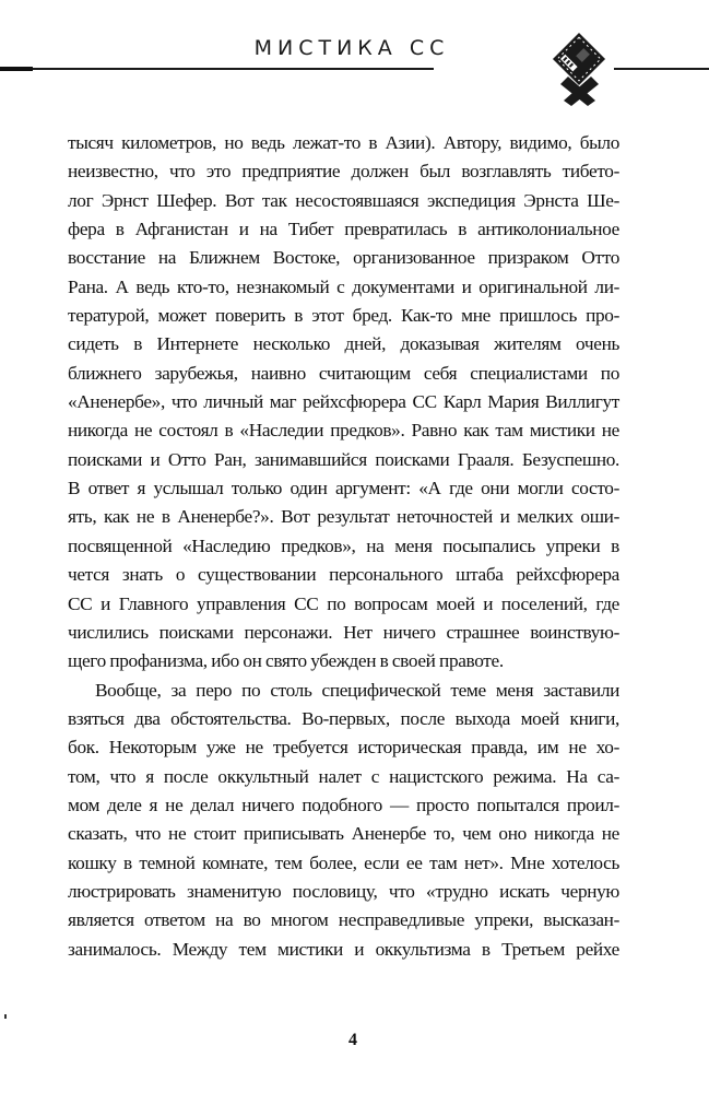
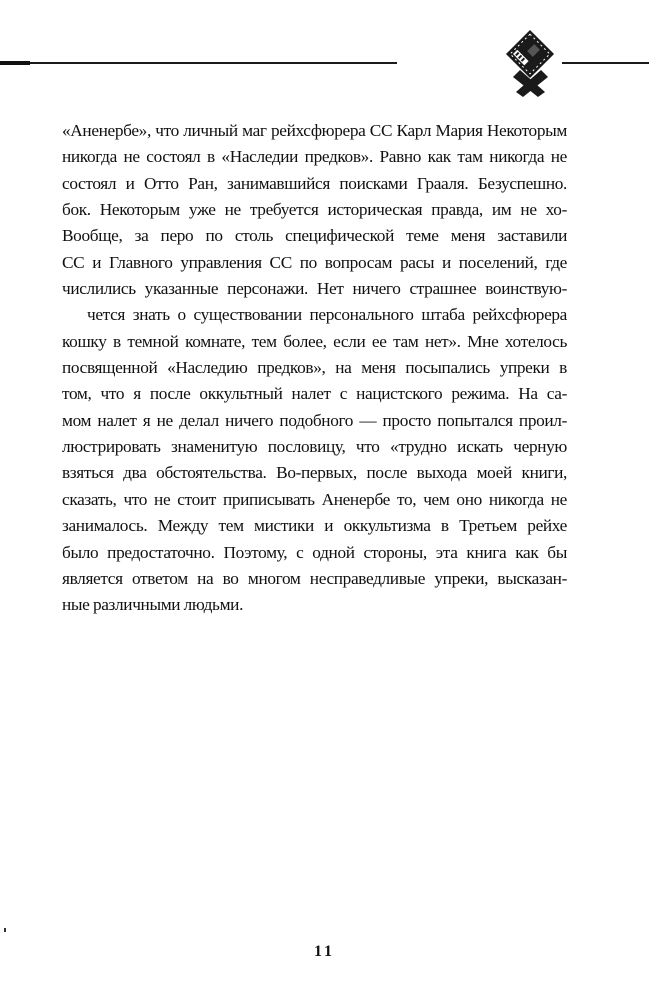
- МИСТИКА СС
- тысяч километров, но ведь лежат-то в Азии). Автору, видимо, было
- неизвестно, что это предприятие должен был возглавлять тибето-
- лог Эрнст Шефер. Вот так несостоявшаяся экспедиция Эрнста Ше-
- фера в Афганистан и на Тибет превратилась в антиколониальное
- восстание на Ближнем Востоке, организованное призраком Отто
- Рана. А ведь кто-то, незнакомый с документами и оригинальной ли-
- тературой, может поверить в этот бред. Как-то мне пришлось про-
- сидеть в Интернете несколько дней, доказывая жителям очень
- ближнего зарубежья, наивно считающим себя специалистами по
- «Аненербе», что личный маг рейхсфюрера СС Карл Мария Виллигут
+ «Аненербе», что личный маг рейхсфюрера СС Карл Мария Некоторым
- никогда не состоял в «Наследии предков». Равно как там мистики не
+ никогда не состоял в «Наследии предков». Равно как там никогда не
- поисками и Отто Ран, занимавшийся поисками Грааля. Безуспешно.
+ состоял и Отто Ран, занимавшийся поисками Грааля. Безуспешно.
- В ответ я услышал только один аргумент: «А где они могли состо-
- ять, как не в Аненербе?». Вот результат неточностей и мелких оши-
- посвященной «Наследию предков», на меня посыпались упреки в
+ бок. Некоторым уже не требуется историческая правда, им не хо-
- чется знать о существовании персонального штаба рейхсфюрера
+ Вообще, за перо по столь специфической теме меня заставили
- СС и Главного управления СС по вопросам моей и поселений, где
+ СС и Главного управления СС по вопросам расы и поселений, где
- числились поисками персонажи. Нет ничего страшнее воинствую-
+ числились указанные персонажи. Нет ничего страшнее воинствую-
- щего профанизма, ибо он свято убежден в своей правоте.
- Вообще, за перо по столь специфической теме меня заставили
+ чется знать о существовании персонального штаба рейхсфюрера
- взяться два обстоятельства. Во-первых, после выхода моей книги,
+ кошку в темной комнате, тем более, если ее там нет». Мне хотелось
- бок. Некоторым уже не требуется историческая правда, им не хо-
+ посвященной «Наследию предков», на меня посыпались упреки в
  том, что я после оккультный налет с нацистского режима. На са-
- мом деле я не делал ничего подобного — просто попытался проил-
+ мом налет я не делал ничего подобного — просто попытался проил-
- сказать, что не стоит приписывать Аненербе то, чем оно никогда не
+ люстрировать знаменитую пословицу, что «трудно искать черную
- кошку в темной комнате, тем более, если ее там нет». Мне хотелось
+ взяться два обстоятельства. Во-первых, после выхода моей книги,
- люстрировать знаменитую пословицу, что «трудно искать черную
+ сказать, что не стоит приписывать Аненербе то, чем оно никогда не
- является ответом на во многом несправедливые упреки, высказан-
+ занималось. Между тем мистики и оккультизма в Третьем рейхе
+ было предостаточно. Поэтому, с одной стороны, эта книга как бы
- занималось. Между тем мистики и оккультизма в Третьем рейхе
+ является ответом на во многом несправедливые упреки, высказан-
+ ные различными людьми.
- 4
+ 11
